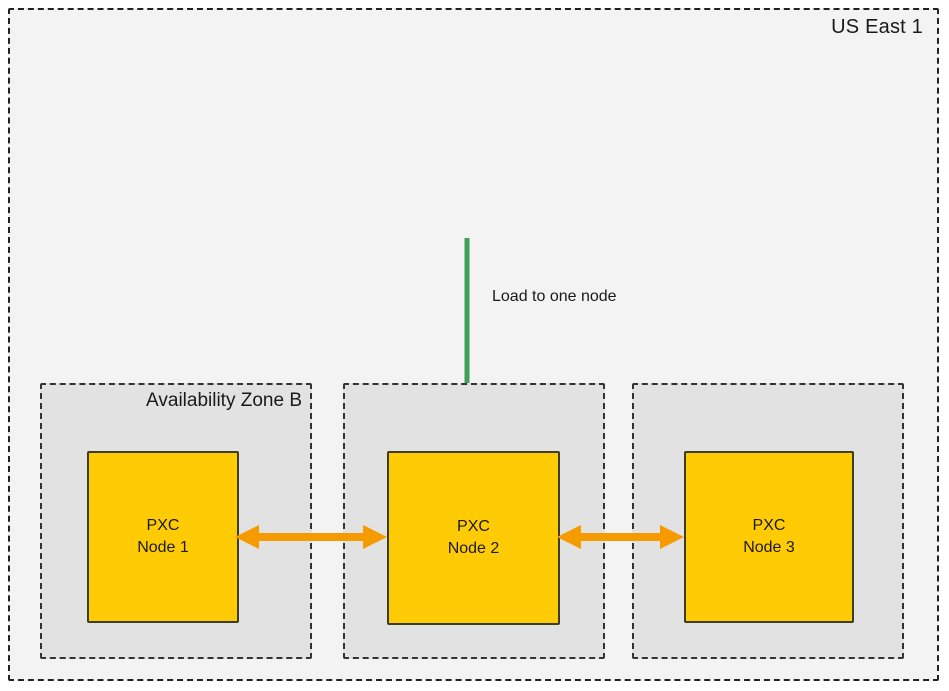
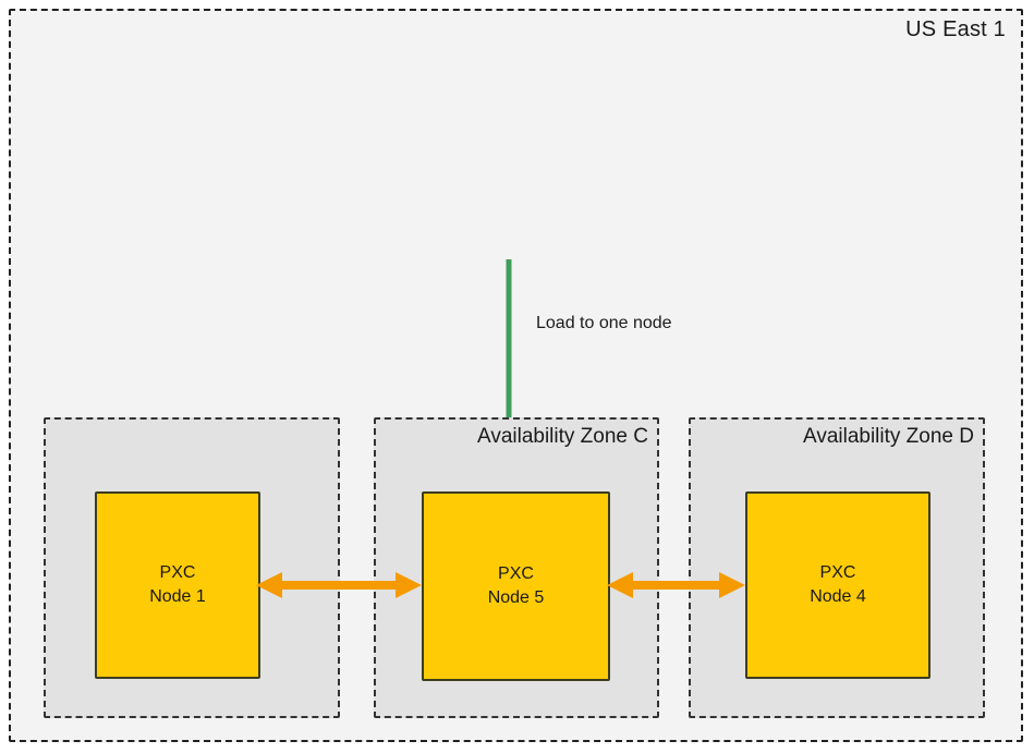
  US East 1
  Load to one node
- Availability Zone B
  PXC
  Node 1
+ Availability Zone C
  PXC
- Node 2
+ Node 5
+ Availability Zone D
  PXC
- Node 3
+ Node 4
